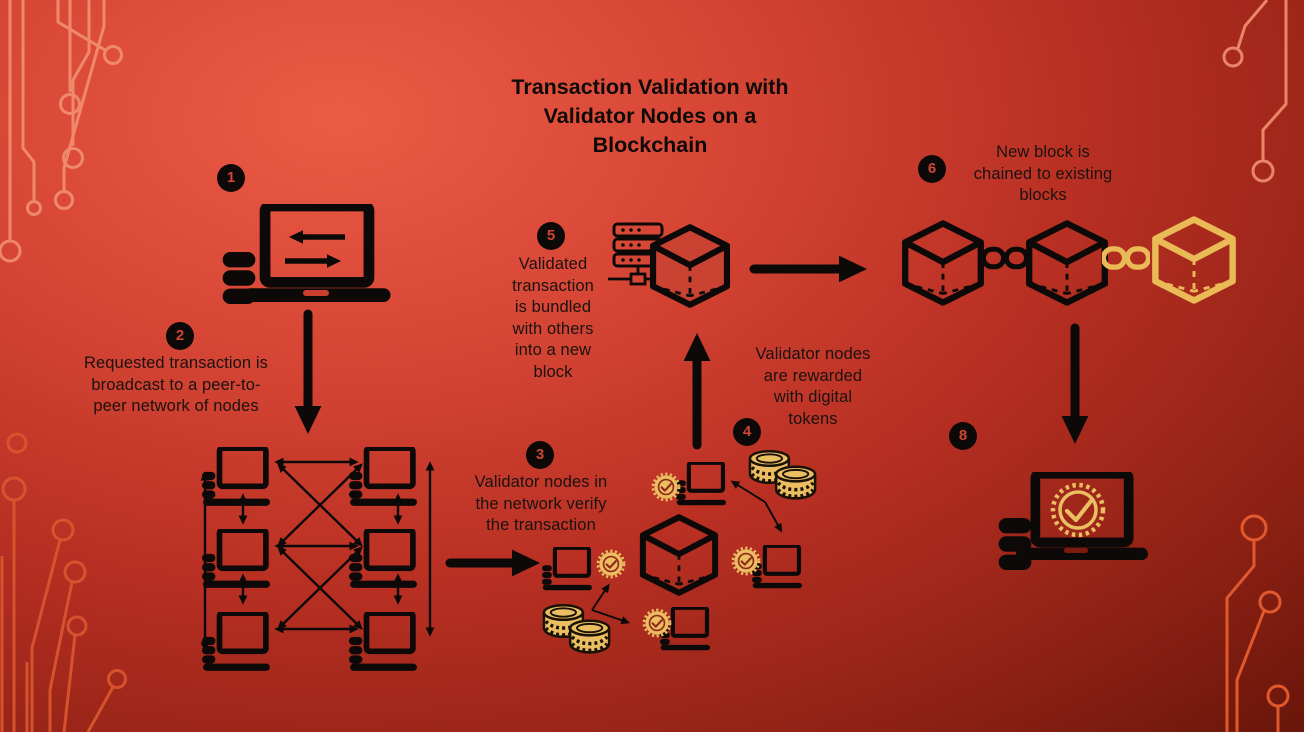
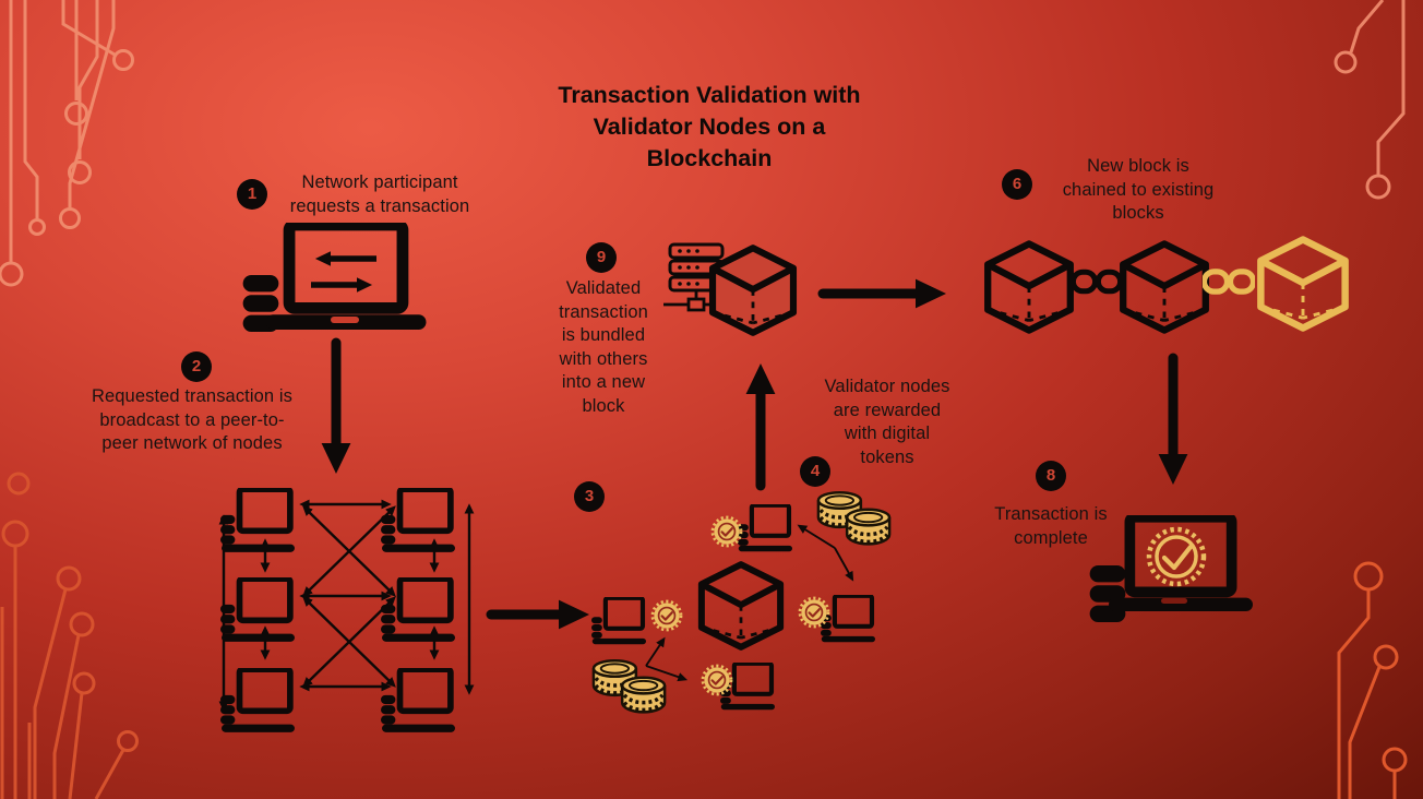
  Transaction Validation with
  Validator Nodes on a
  Blockchain
  1
  2
  3
  4
- 5
+ 9
  6
  8
+ Network participant
+ requests a transaction
  Requested transaction is
  broadcast to a peer-to-
  peer network of nodes
- Validator nodes in
- the network verify
- the transaction
  Validator nodes
  are rewarded
  with digital
  tokens
  Validated
  transaction
  is bundled
  with others
  into a new
  block
  New block is
  chained to existing
  blocks
+ Transaction is
+ complete
